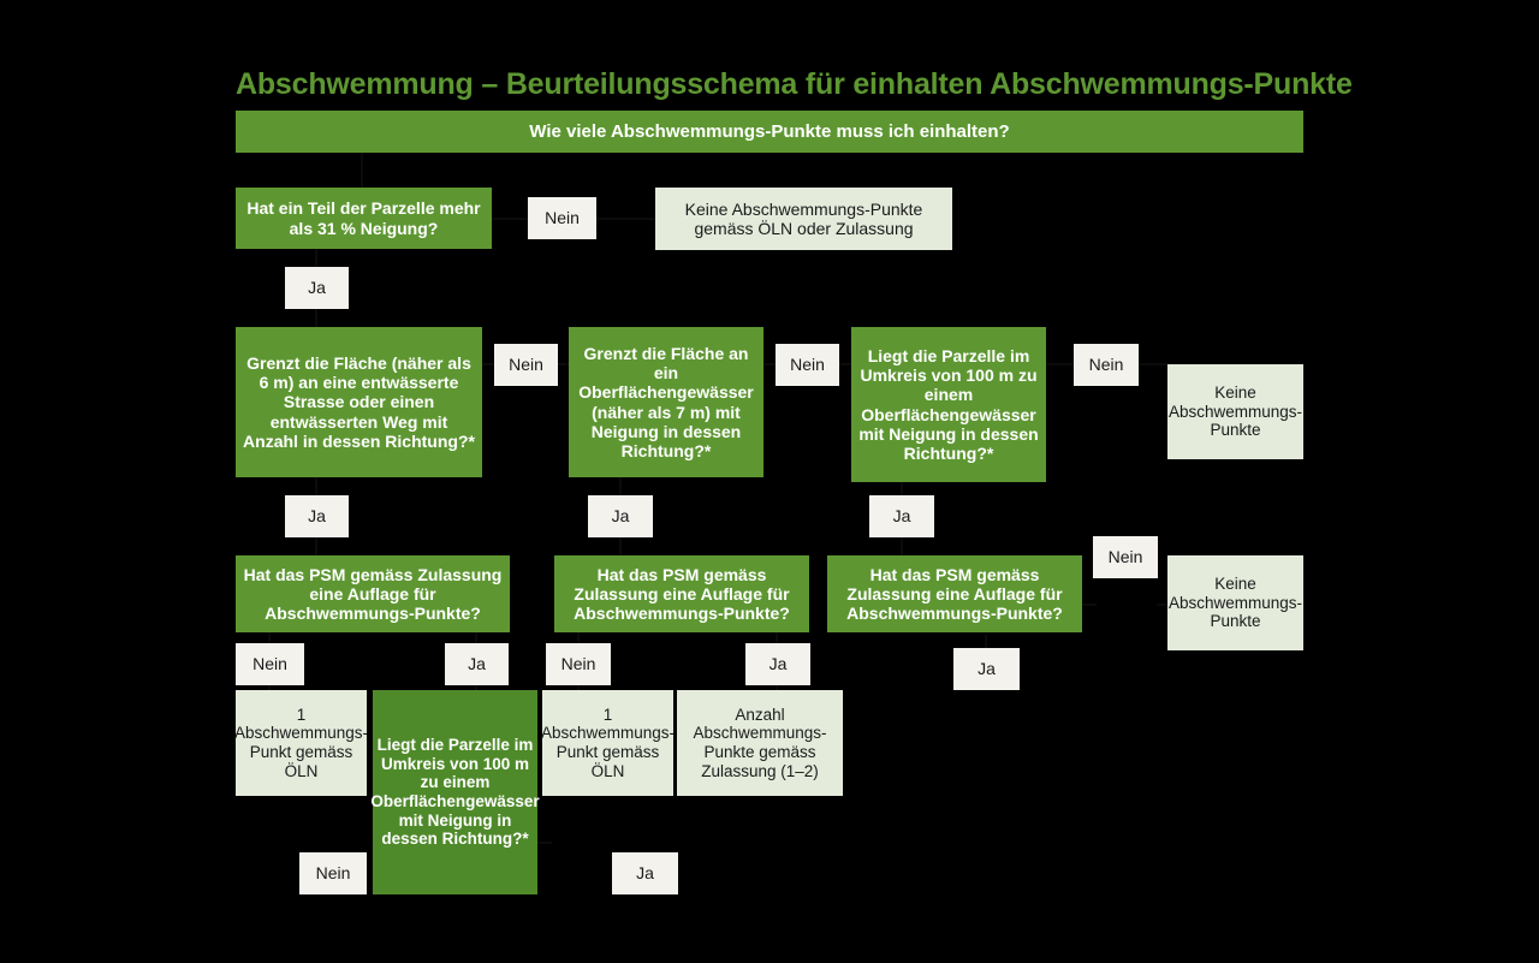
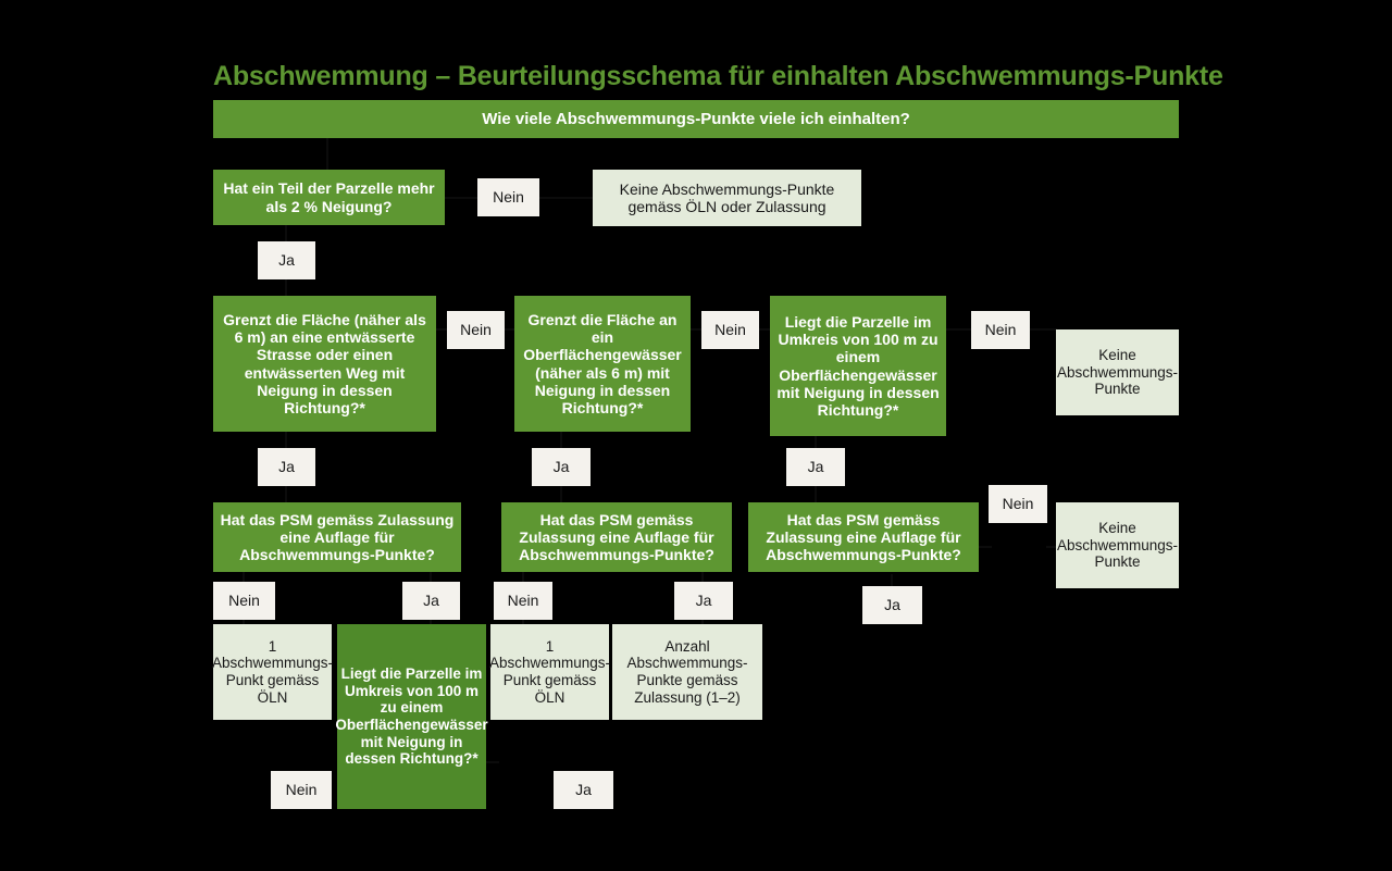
  Abschwemmung – Beurteilungsschema für einhalten Abschwemmungs-Punkte
- Wie viele Abschwemmungs-Punkte muss ich einhalten?
+ Wie viele Abschwemmungs-Punkte viele ich einhalten?
- Hat ein Teil der Parzelle mehr als 31 % Neigung?
+ Hat ein Teil der Parzelle mehr als 2 % Neigung?
  Nein
  Keine Abschwemmungs-Punkte gemäss ÖLN oder Zulassung
  Ja
- Grenzt die Fläche (näher als 6 m) an eine entwässerte Strasse oder einen entwässerten Weg mit Anzahl in dessen Richtung?*
+ Grenzt die Fläche (näher als 6 m) an eine entwässerte Strasse oder einen entwässerten Weg mit Neigung in dessen Richtung?*
  Nein
- Grenzt die Fläche an ein Oberflächengewässer (näher als 7 m) mit Neigung in dessen Richtung?*
+ Grenzt die Fläche an ein Oberflächengewässer (näher als 6 m) mit Neigung in dessen Richtung?*
  Nein
  Liegt die Parzelle im Umkreis von 100 m zu einem Oberflächengewässer mit Neigung in dessen Richtung?*
  Nein
  Keine Abschwemmungs-Punkte
  Ja
  Ja
  Ja
  Hat das PSM gemäss Zulassung eine Auflage für Abschwemmungs-Punkte?
  Hat das PSM gemäss Zulassung eine Auflage für Abschwemmungs-Punkte?
  Hat das PSM gemäss Zulassung eine Auflage für Abschwemmungs-Punkte?
  Nein
  Keine Abschwemmungs-Punkte
  Nein
  Ja
  Nein
  Ja
  Ja
  1 Abschwemmungs-Punkt gemäss ÖLN
  Liegt die Parzelle im Umkreis von 100 m zu einem Oberflächengewässer mit Neigung in dessen Richtung?*
  1 Abschwemmungs-Punkt gemäss ÖLN
  Anzahl Abschwemmungs-Punkte gemäss Zulassung (1–2)
  Nein
  Ja
